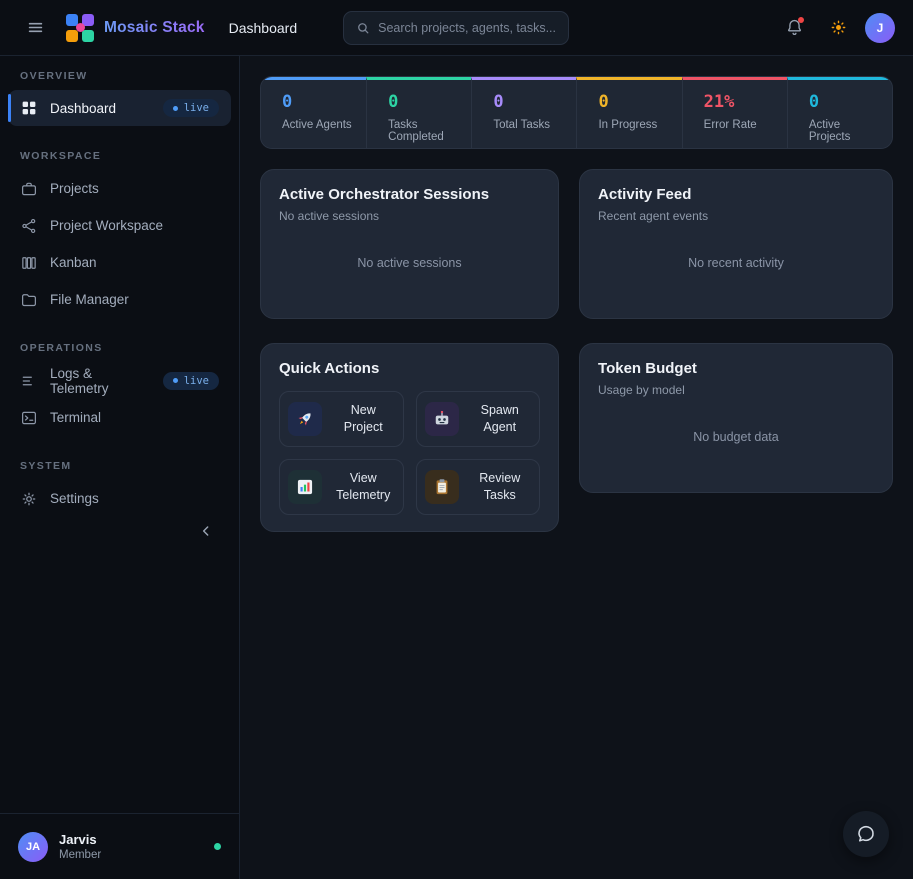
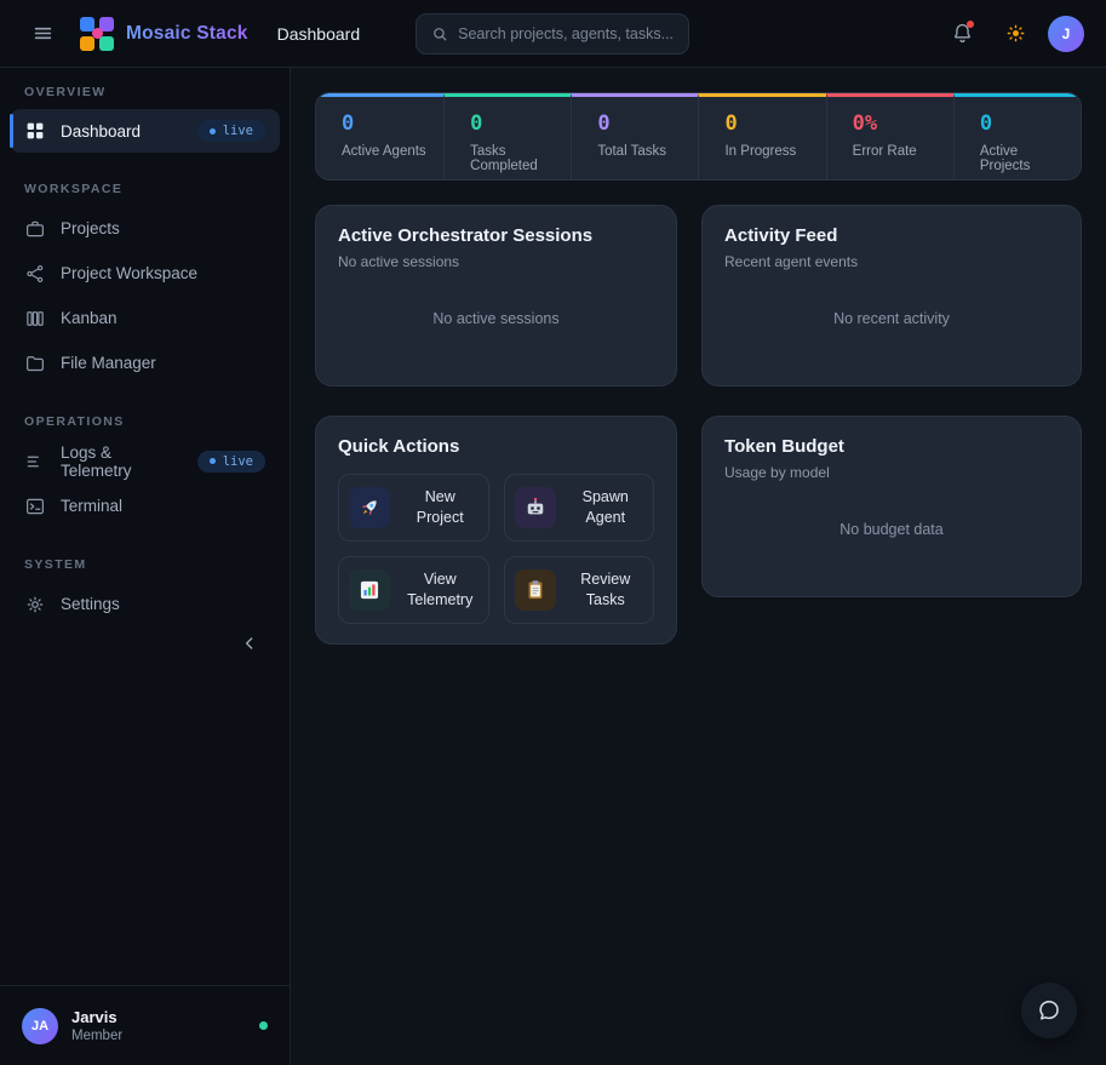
  Mosaic Stack
  Dashboard
  Search projects, agents, tasks...
  J
  OVERVIEW
  Dashboard
  live
  WORKSPACE
  Projects
  Project Workspace
  Kanban
  File Manager
  OPERATIONS
  Logs & Telemetry
  live
  Terminal
  SYSTEM
  Settings
  JA
  Jarvis
  Member
  0
  Active Agents
  0
  Tasks Completed
  0
  Total Tasks
  0
  In Progress
- 21%
+ 0%
  Error Rate
  0
  Active Projects
  Active Orchestrator Sessions
  No active sessions
  No active sessions
  Activity Feed
  Recent agent events
  No recent activity
  Quick Actions
  New Project
  Spawn Agent
  View Telemetry
  Review Tasks
  Token Budget
  Usage by model
  No budget data
